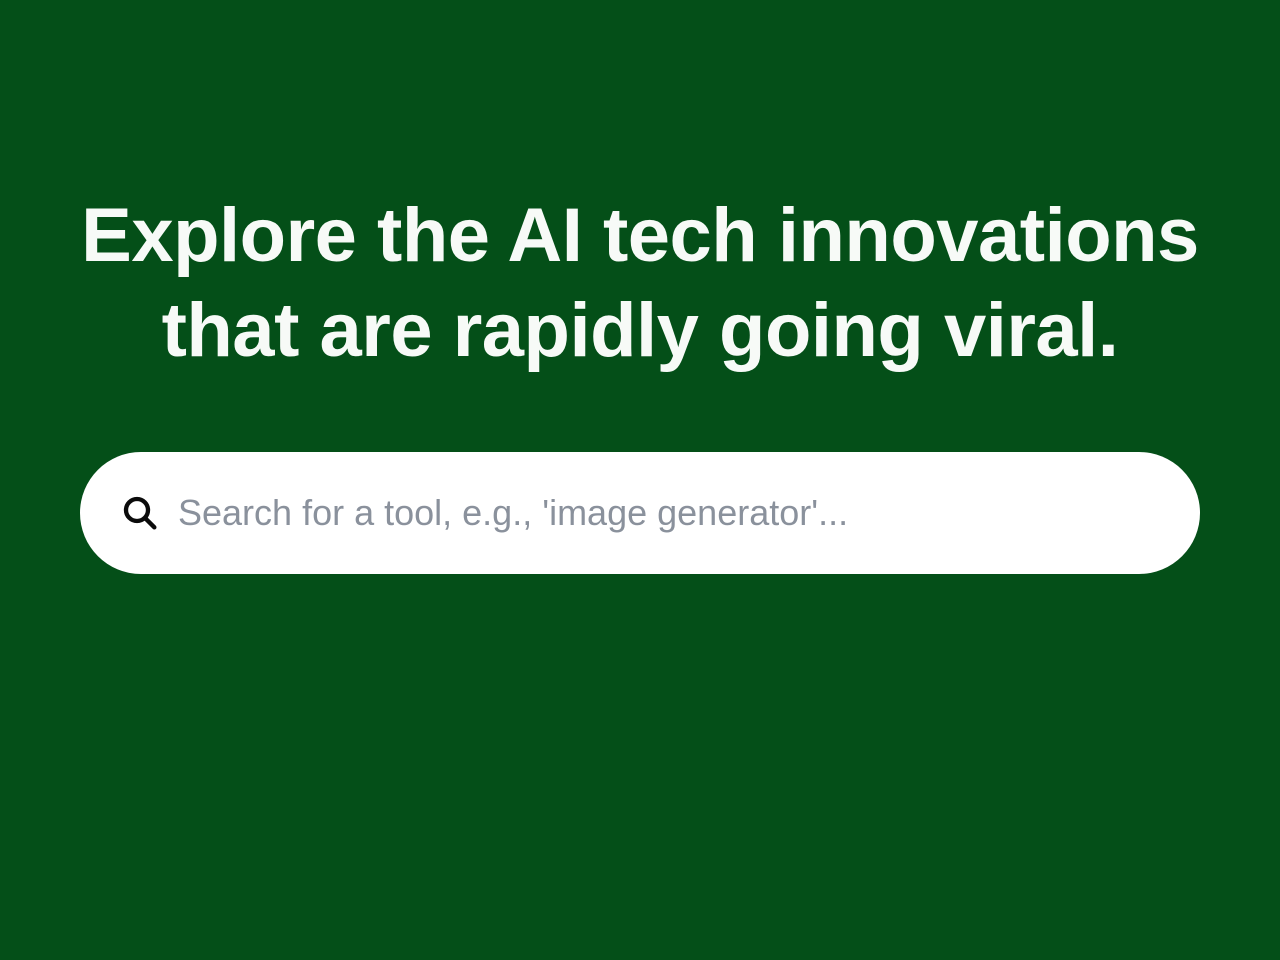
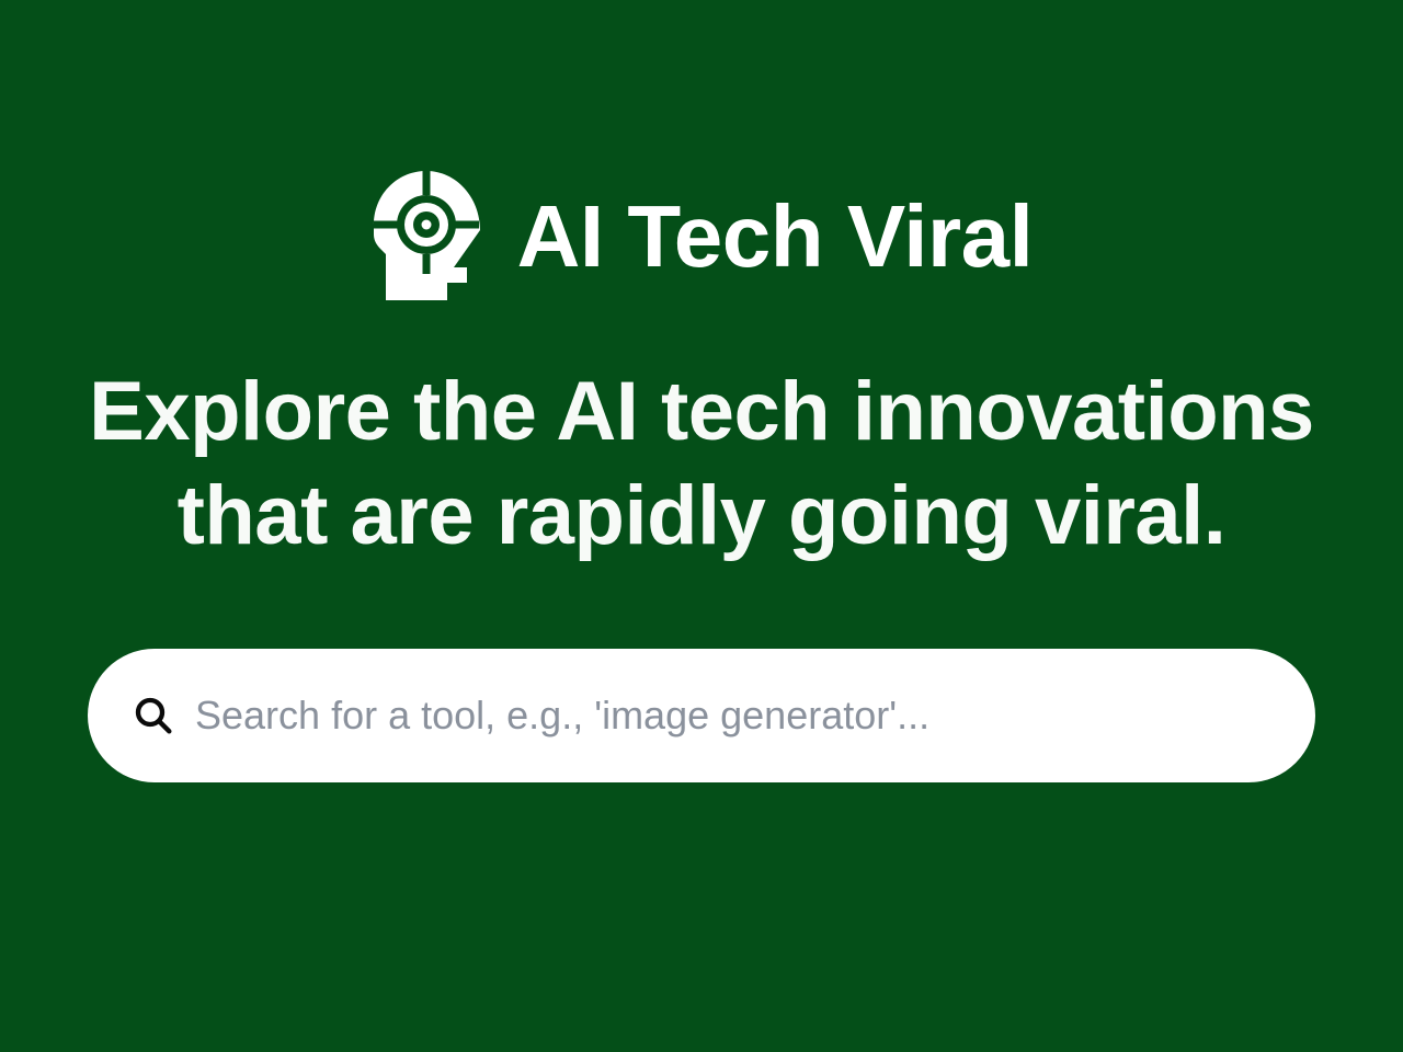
+ AI Tech Viral
  Explore the AI tech innovations that are rapidly going viral.
  Search for a tool, e.g., 'image generator'...
